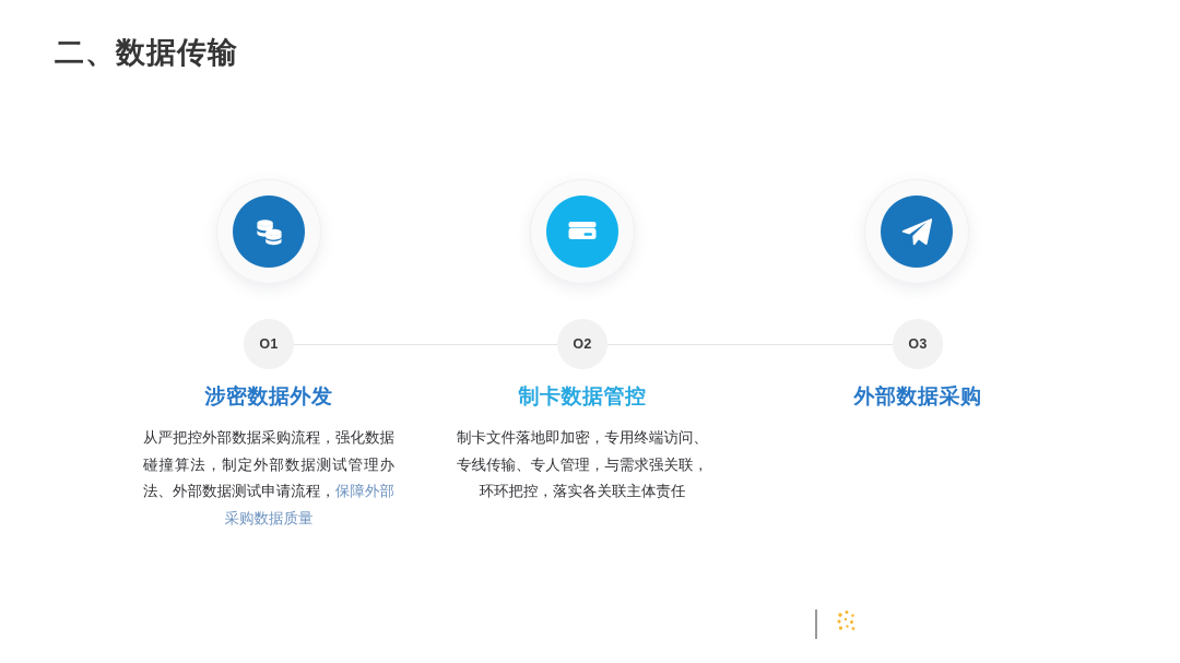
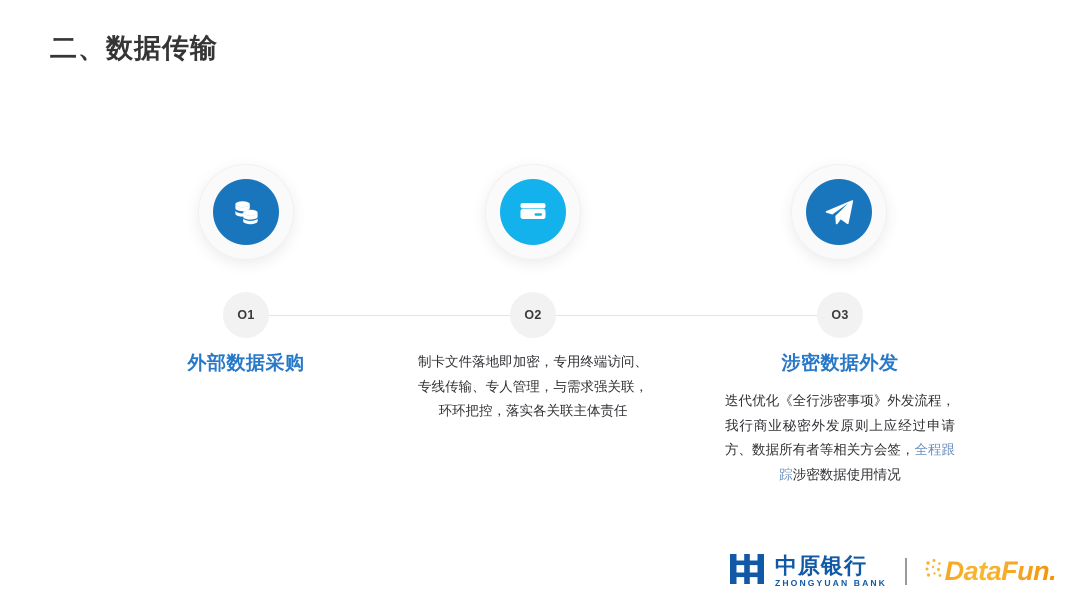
  二、数据传输
  O1
  O2
  O3
- 涉密数据外发
+ 外部数据采购
- 从严把控外部数据采购流程，强化数据碰撞算法，制定外部数据测试管理办法、外部数据测试申请流程，保障外部采购数据质量
- 制卡数据管控
  制卡文件落地即加密，专用终端访问、专线传输、专人管理，与需求强关联，环环把控，落实各关联主体责任
- 外部数据采购
+ 涉密数据外发
+ 迭代优化《全行涉密事项》外发流程，我行商业秘密外发原则上应经过申请方、数据所有者等相关方会签，全程跟踪涉密数据使用情况
+ 中原银行
+ ZHONGYUAN BANK
+ DataFun.
